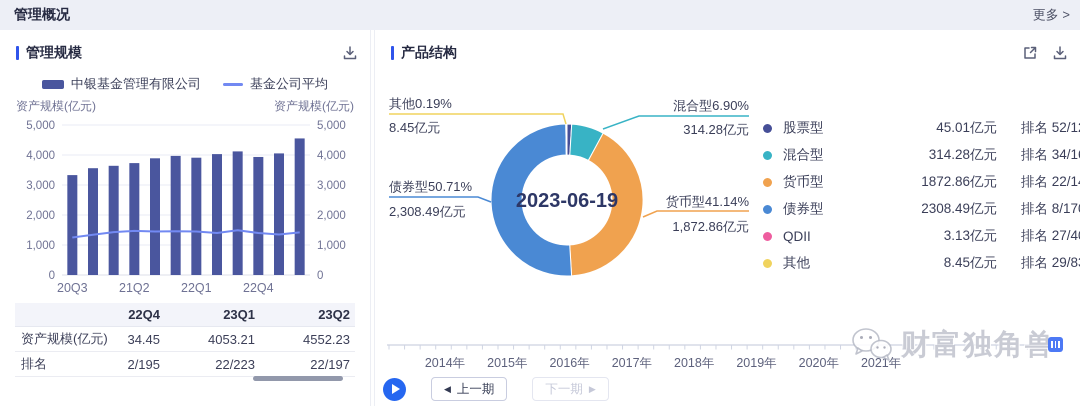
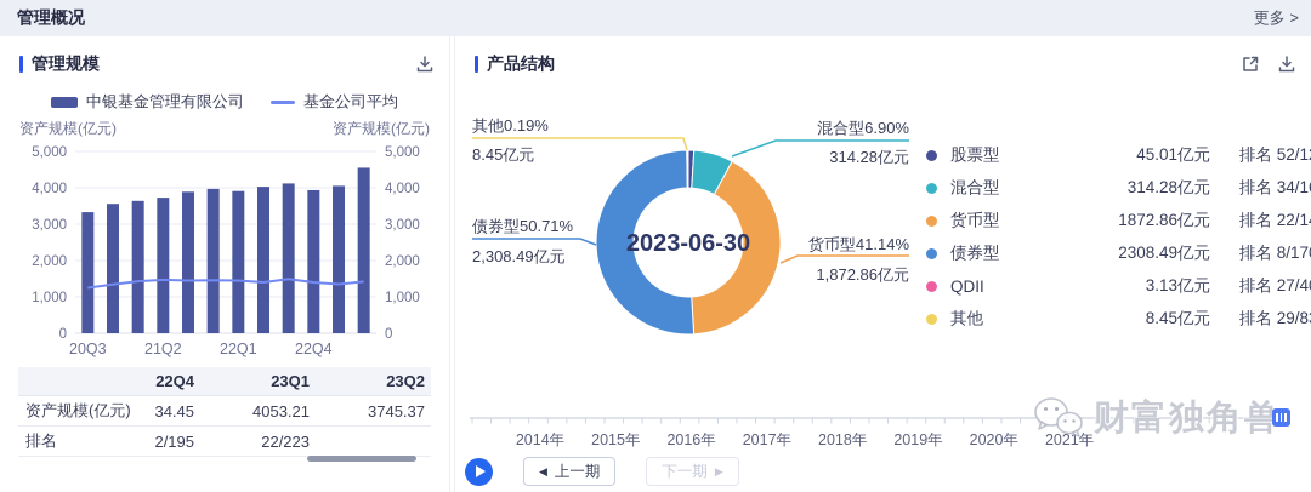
  管理概况
  更多 >
  管理规模
  中银基金管理有限公司
  基金公司平均
  资产规模(亿元)
  资产规模(亿元)
  0
  0
  1,000
  1,000
  2,000
  2,000
  3,000
  3,000
  4,000
  4,000
  5,000
  5,000
  20Q3
  21Q2
  22Q1
  22Q4
  22Q4
  23Q1
  23Q2
  资产规模(亿元)
  34.45
  4053.21
- 4552.23
+ 3745.37
  排名
  2/195
  22/223
- 22/197
  产品结构
- 2023-06-19
+ 2023-06-30
  其他0.19%
  8.45亿元
  混合型6.90%
  314.28亿元
  债券型50.71%
  2,308.49亿元
  货币型41.14%
  1,872.86亿元
  股票型
  45.01亿元
  排名 52/1
  混合型
  314.28亿元
  排名 34/1
  货币型
  1872.86亿元
  排名 22/1
  债券型
  2308.49亿元
  排名 8/17
  QDII
  3.13亿元
  排名 27/4
  其他
  8.45亿元
  排名 29/8
  2014年
  2015年
  2016年
  2017年
  2018年
  2019年
  2020年
  2021年
  ◀
  上一期
  下一期
  ▶
  财富独角兽
